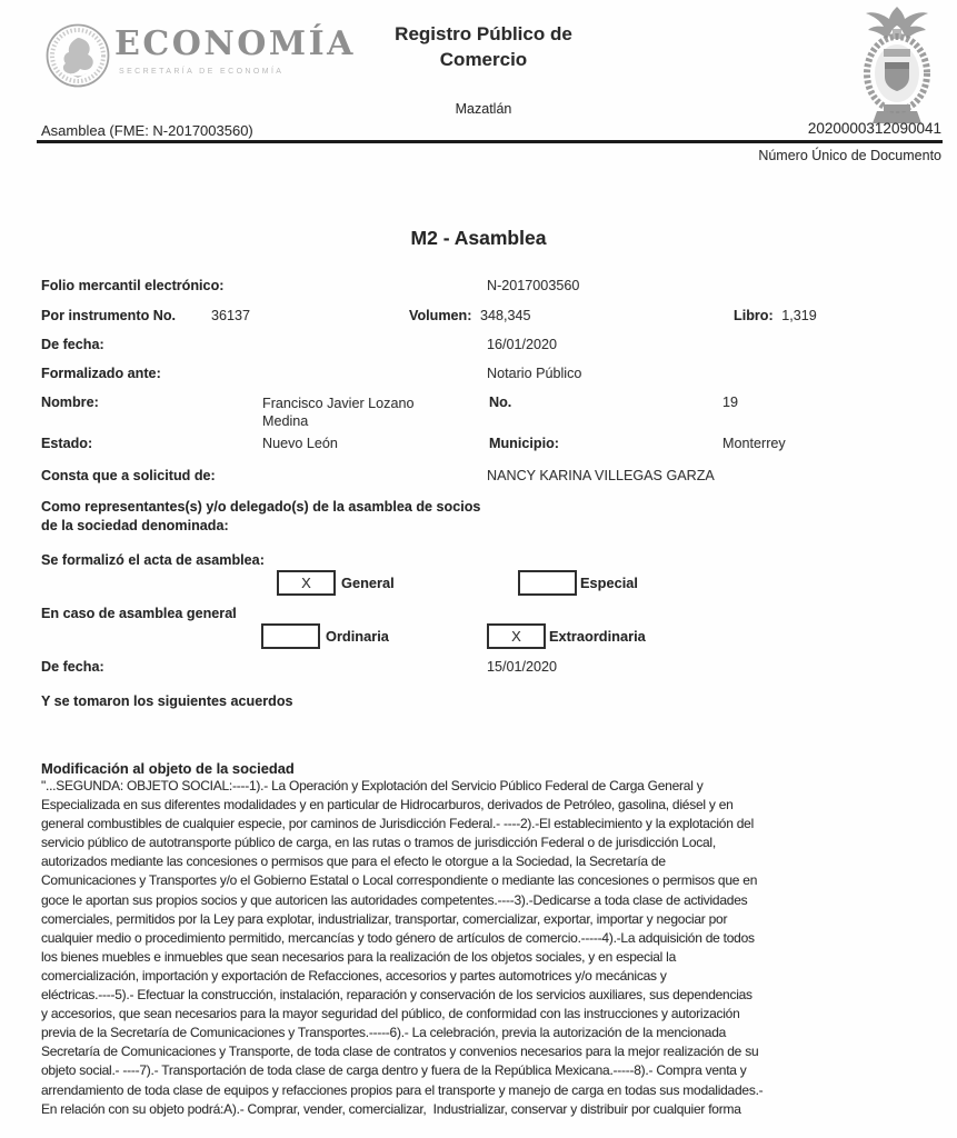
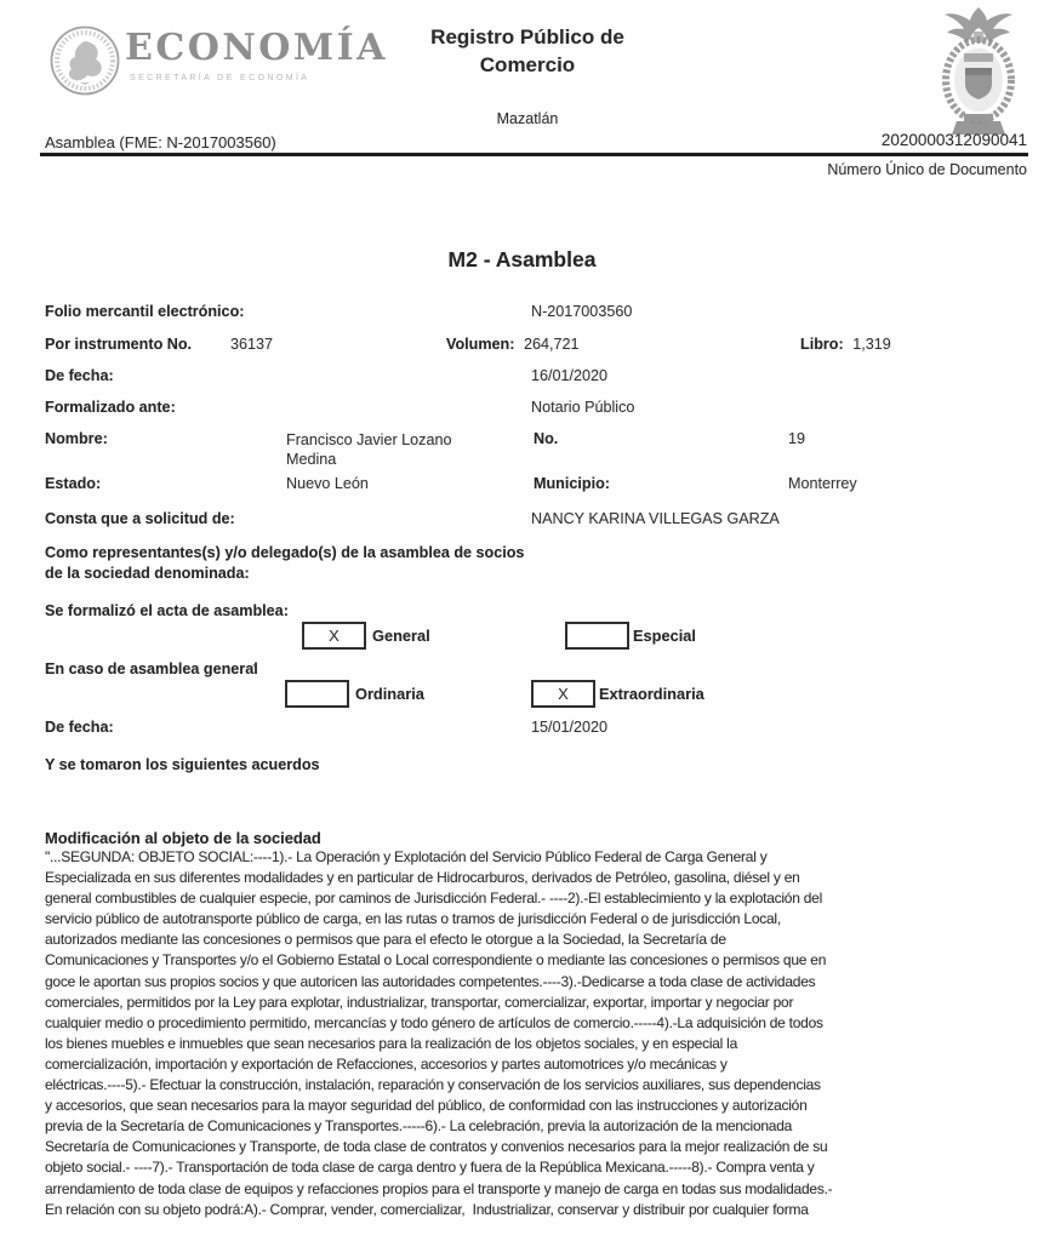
  ECONOMÍA
  Registro Público de Comercio
  Mazatlán
  Asamblea (FME: N-2017003560)
  2020000312090041
  Número Único de Documento
  M2 - Asamblea
  Folio mercantil electrónico:
  N-2017003560
  Por instrumento No.
  36137
- Volumen: 348,345
+ Volumen: 264,721
  Libro: 1,319
  De fecha:
  16/01/2020
  Formalizado ante:
  Notario Público
  Nombre:
  Francisco Javier Lozano Medina
  No.
  19
  Estado:
  Nuevo León
  Municipio:
  Monterrey
  Consta que a solicitud de:
  NANCY KARINA VILLEGAS GARZA
  Como representantes(s) y/o delegado(s) de la asamblea de socios de la sociedad denominada:
  Se formalizó el acta de asamblea:
  X
  General
  Especial
  En caso de asamblea general
  ʼ
  Ordinaria
  X
  Extraordinaria
  De fecha:
  15/01/2020
  Y se tomaron los siguientes acuerdos
  Modificación al objeto de la sociedad
  "...SEGUNDA: OBJETO SOCIAL:----1).- La Operación y Explotación del Servicio Público Federal de Carga General y
  Especializada en sus diferentes modalidades y en particular de Hidrocarburos, derivados de Petróleo, gasolina, diésel y en
  general combustibles de cualquier especie, por caminos de Jurisdicción Federal.- ----2).-El establecimiento y la explotación del
  servicio público de autotransporte público de carga, en las rutas o tramos de jurisdicción Federal o de jurisdicción Local,
  autorizados mediante las concesiones o permisos que para el efecto le otorgue a la Sociedad, la Secretaría de
  Comunicaciones y Transportes y/o el Gobierno Estatal o Local correspondiente o mediante las concesiones o permisos que en
  goce le aportan sus propios socios y que autoricen las autoridades competentes.----3).-Dedicarse a toda clase de actividades
  comerciales, permitidos por la Ley para explotar, industrializar, transportar, comercializar, exportar, importar y negociar por
  cualquier medio o procedimiento permitido, mercancías y todo género de artículos de comercio.-----4).-La adquisición de todos
  los bienes muebles e inmuebles que sean necesarios para la realización de los objetos sociales, y en especial la
  comercialización, importación y exportación de Refacciones, accesorios y partes automotrices y/o mecánicas y
  eléctricas.----5).- Efectuar la construcción, instalación, reparación y conservación de los servicios auxiliares, sus dependencias
  y accesorios, que sean necesarios para la mayor seguridad del público, de conformidad con las instrucciones y autorización
  previa de la Secretaría de Comunicaciones y Transportes.-----6).- La celebración, previa la autorización de la mencionada
  Secretaría de Comunicaciones y Transporte, de toda clase de contratos y convenios necesarios para la mejor realización de su
  objeto social.- ----7).- Transportación de toda clase de carga dentro y fuera de la República Mexicana.-----8).- Compra venta y
  arrendamiento de toda clase de equipos y refacciones propios para el transporte y manejo de carga en todas sus modalidades.-
  En relación con su objeto podrá:A).- Comprar, vender, comercializar, Industrializar, conservar y distribuir por cualquier forma
